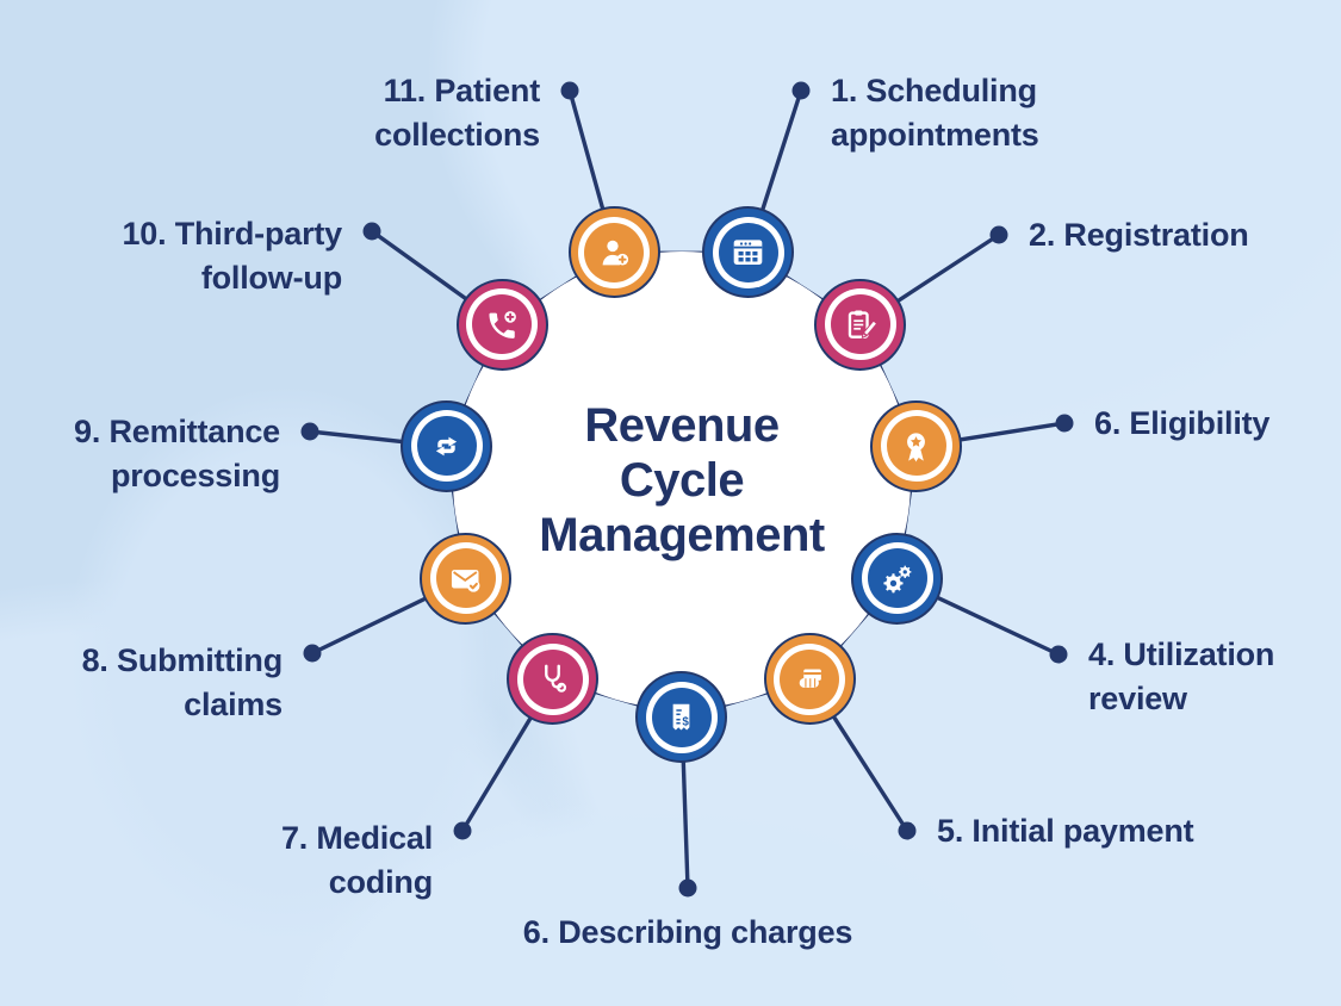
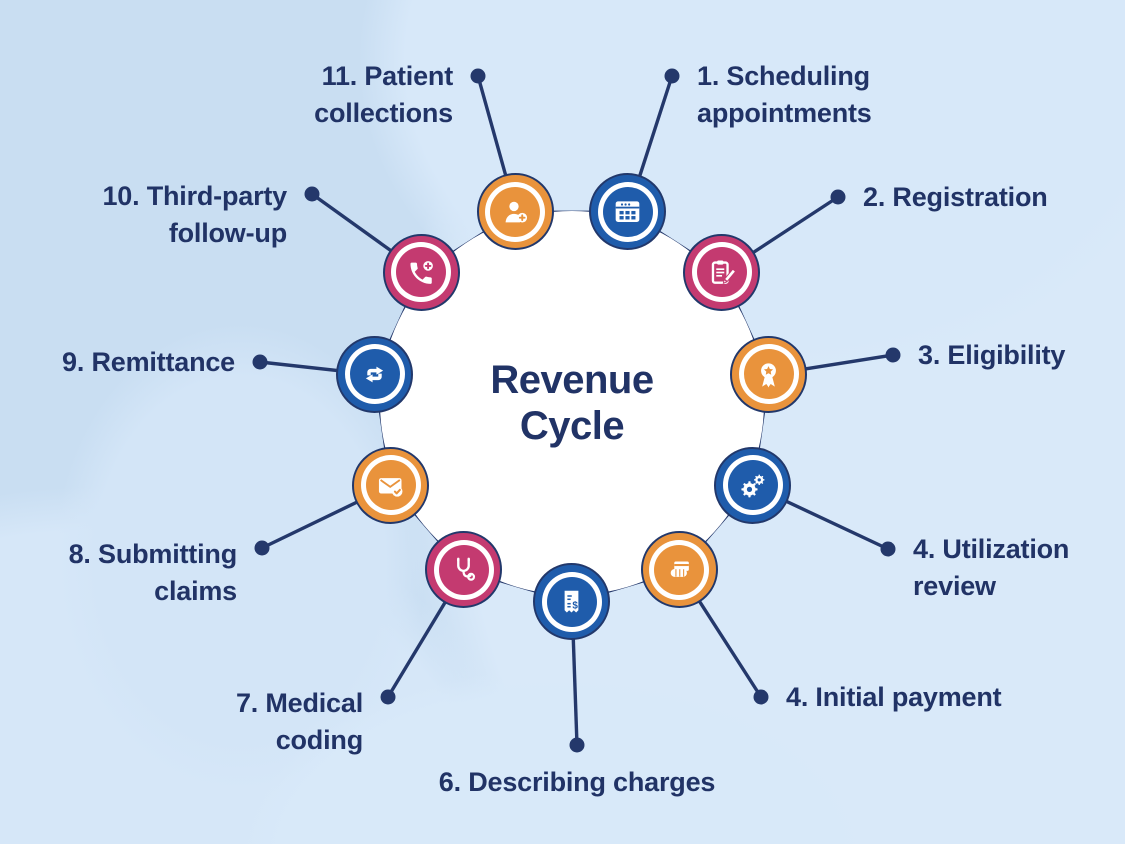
  Revenue
  Cycle
- Management
  $
  1. Scheduling
  appointments
  2. Registration
- 6. Eligibility
+ 3. Eligibility
  4. Utilization
  review
- 5. Initial payment
+ 4. Initial payment
  6. Describing charges
  7. Medical
  coding
  8. Submitting
  claims
  9. Remittance
- processing
  10. Third-party
  follow-up
  11. Patient
  collections
